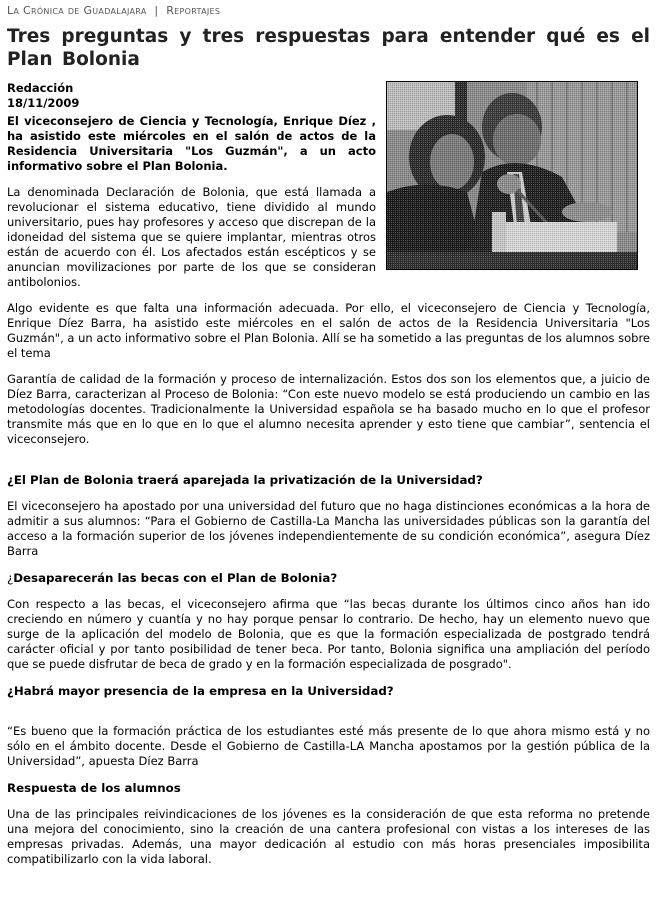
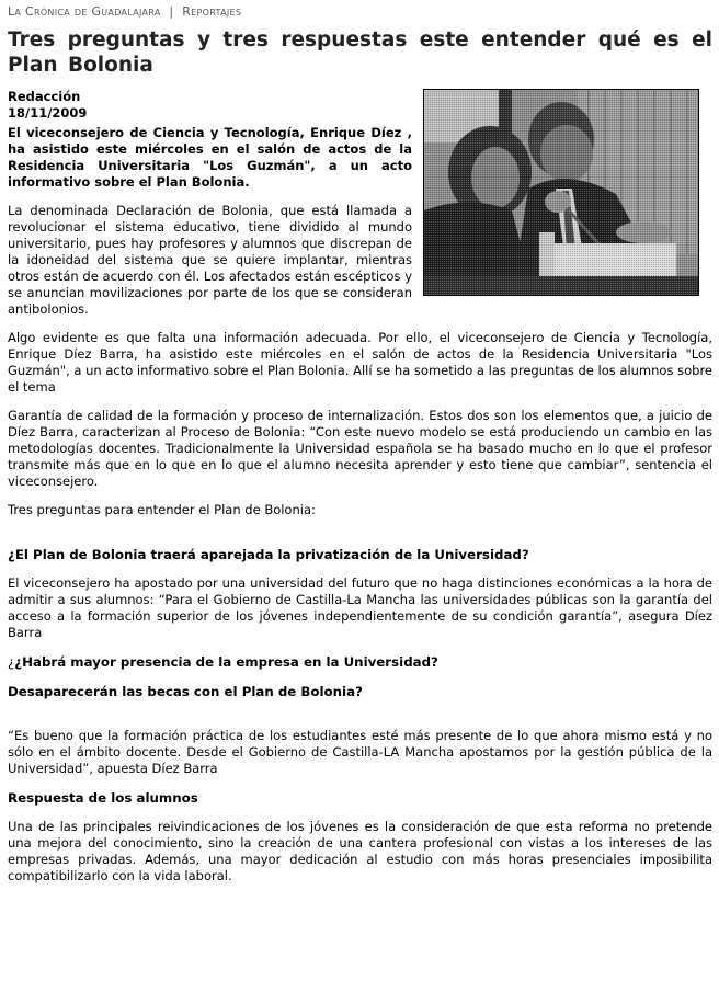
  La Crónica de Guadalajara | Reportajes
- Tres preguntas y tres respuestas para entender qué es el Plan Bolonia
+ Tres preguntas y tres respuestas este entender qué es el Plan Bolonia
  Redacción
  18/11/2009
  El viceconsejero de Ciencia y Tecnología, Enrique Díez , ha asistido este miércoles en el salón de actos de la Residencia Universitaria "Los Guzmán", a un acto informativo sobre el Plan Bolonia.
- La denominada Declaración de Bolonia, que está llamada a revolucionar el sistema educativo, tiene dividido al mundo universitario, pues hay profesores y acceso que discrepan de la idoneidad del sistema que se quiere implantar, mientras otros están de acuerdo con él. Los afectados están escépticos y se anuncian movilizaciones por parte de los que se consideran antibolonios.
+ La denominada Declaración de Bolonia, que está llamada a revolucionar el sistema educativo, tiene dividido al mundo universitario, pues hay profesores y alumnos que discrepan de la idoneidad del sistema que se quiere implantar, mientras otros están de acuerdo con él. Los afectados están escépticos y se anuncian movilizaciones por parte de los que se consideran antibolonios.
  Algo evidente es que falta una información adecuada. Por ello, el viceconsejero de Ciencia y Tecnología, Enrique Díez Barra, ha asistido este miércoles en el salón de actos de la Residencia Universitaria "Los Guzmán", a un acto informativo sobre el Plan Bolonia. Allí se ha sometido a las preguntas de los alumnos sobre el tema
  Garantía de calidad de la formación y proceso de internalización. Estos dos son los elementos que, a juicio de Díez Barra, caracterizan al Proceso de Bolonia: “Con este nuevo modelo se está produciendo un cambio en las metodologías docentes. Tradicionalmente la Universidad española se ha basado mucho en lo que el profesor transmite más que en lo que en lo que el alumno necesita aprender y esto tiene que cambiar”, sentencia el viceconsejero.
+ Tres preguntas para entender el Plan de Bolonia:
  ¿El Plan de Bolonia traerá aparejada la privatización de la Universidad?
- El viceconsejero ha apostado por una universidad del futuro que no haga distinciones económicas a la hora de admitir a sus alumnos: “Para el Gobierno de Castilla-La Mancha las universidades públicas son la garantía del acceso a la formación superior de los jóvenes independientemente de su condición económica”, asegura Díez Barra
+ El viceconsejero ha apostado por una universidad del futuro que no haga distinciones económicas a la hora de admitir a sus alumnos: “Para el Gobierno de Castilla-La Mancha las universidades públicas son la garantía del acceso a la formación superior de los jóvenes independientemente de su condición garantía”, asegura Díez Barra
- ¿Desaparecerán las becas con el Plan de Bolonia?
+ ¿¿Habrá mayor presencia de la empresa en la Universidad?
- Con respecto a las becas, el viceconsejero afirma que “las becas durante los últimos cinco años han ido creciendo en número y cuantía y no hay porque pensar lo contrario. De hecho, hay un elemento nuevo que surge de la aplicación del modelo de Bolonia, que es que la formación especializada de postgrado tendrá carácter oficial y por tanto posibilidad de tener beca. Por tanto, Bolonia significa una ampliación del período que se puede disfrutar de beca de grado y en la formación especializada de posgrado".
- ¿Habrá mayor presencia de la empresa en la Universidad?
+ Desaparecerán las becas con el Plan de Bolonia?
  “Es bueno que la formación práctica de los estudiantes esté más presente de lo que ahora mismo está y no sólo en el ámbito docente. Desde el Gobierno de Castilla-LA Mancha apostamos por la gestión pública de la Universidad”, apuesta Díez Barra
  Respuesta de los alumnos
  Una de las principales reivindicaciones de los jóvenes es la consideración de que esta reforma no pretende una mejora del conocimiento, sino la creación de una cantera profesional con vistas a los intereses de las empresas privadas. Además, una mayor dedicación al estudio con más horas presenciales imposibilita compatibilizarlo con la vida laboral.
